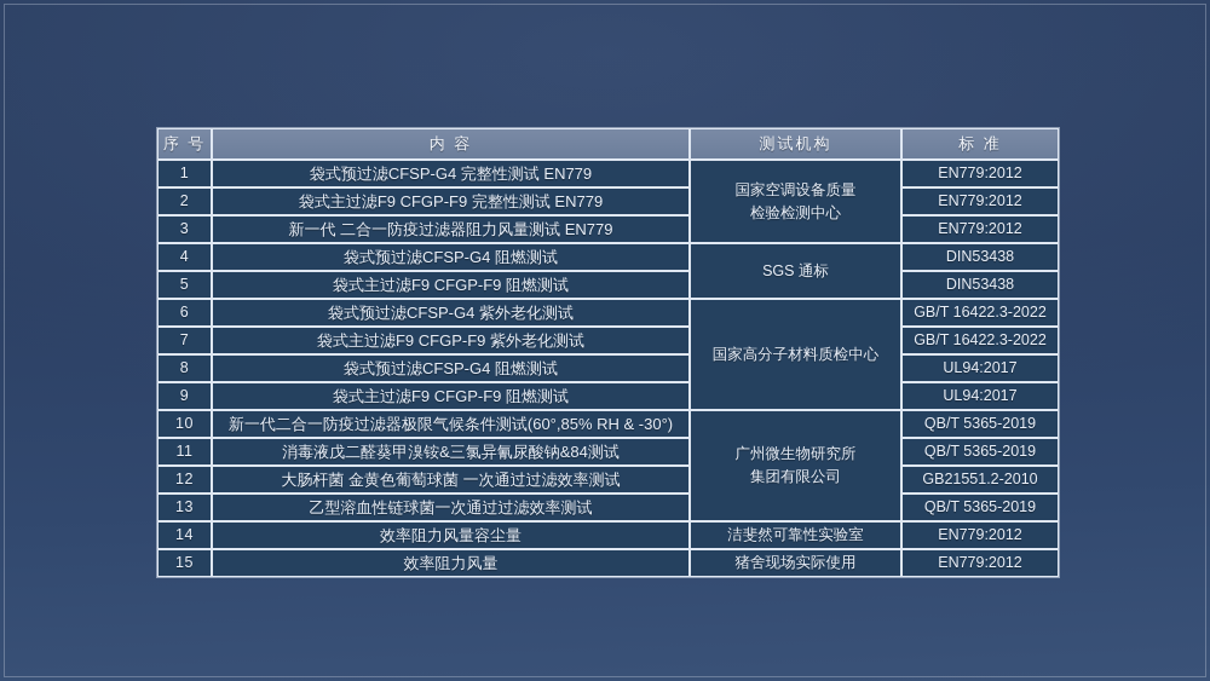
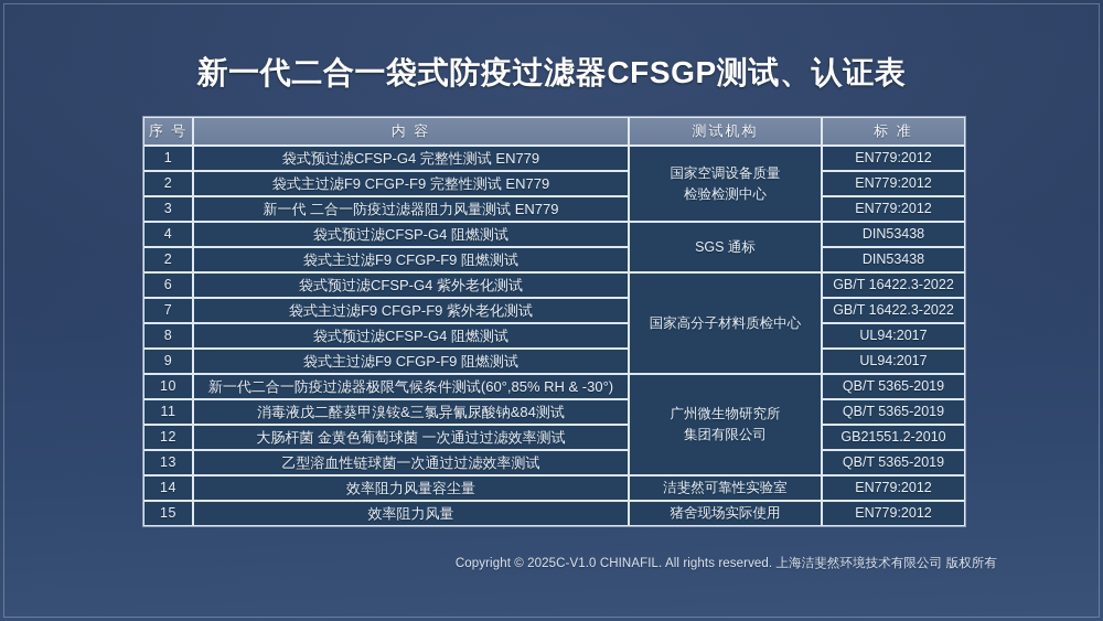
+ 新一代二合一袋式防疫过滤器CFSGP测试、认证表
  序 号	内 容	测试机构	标 准
  1	袋式预过滤CFSP-G4 完整性测试 EN779	国家空调设备质量检验检测中心	EN779:2012
  2	袋式主过滤F9 CFGP-F9 完整性测试 EN779	EN779:2012
  3	新一代 二合一防疫过滤器阻力风量测试 EN779	EN779:2012
  4	袋式预过滤CFSP-G4 阻燃测试	SGS 通标	DIN53438
- 5	袋式主过滤F9 CFGP-F9 阻燃测试	DIN53438
+ 2	袋式主过滤F9 CFGP-F9 阻燃测试	DIN53438
  6	袋式预过滤CFSP-G4 紫外老化测试	国家高分子材料质检中心	GB/T 16422.3-2022
  7	袋式主过滤F9 CFGP-F9 紫外老化测试	GB/T 16422.3-2022
  8	袋式预过滤CFSP-G4 阻燃测试	UL94:2017
  9	袋式主过滤F9 CFGP-F9 阻燃测试	UL94:2017
  10	新一代二合一防疫过滤器极限气候条件测试(60°,85% RH & -30°)	广州微生物研究所集团有限公司	QB/T 5365-2019
  11	消毒液戊二醛葵甲溴铵&三氯异氰尿酸钠&84测试	QB/T 5365-2019
  12	大肠杆菌 金黄色葡萄球菌 一次通过过滤效率测试	GB21551.2-2010
  13	乙型溶血性链球菌一次通过过滤效率测试	QB/T 5365-2019
  14	效率阻力风量容尘量	洁斐然可靠性实验室	EN779:2012
  15	效率阻力风量	猪舍现场实际使用	EN779:2012
+ Copyright © 2025C-V1.0 CHINAFIL. All rights reserved. 上海洁斐然环境技术有限公司 版权所有
